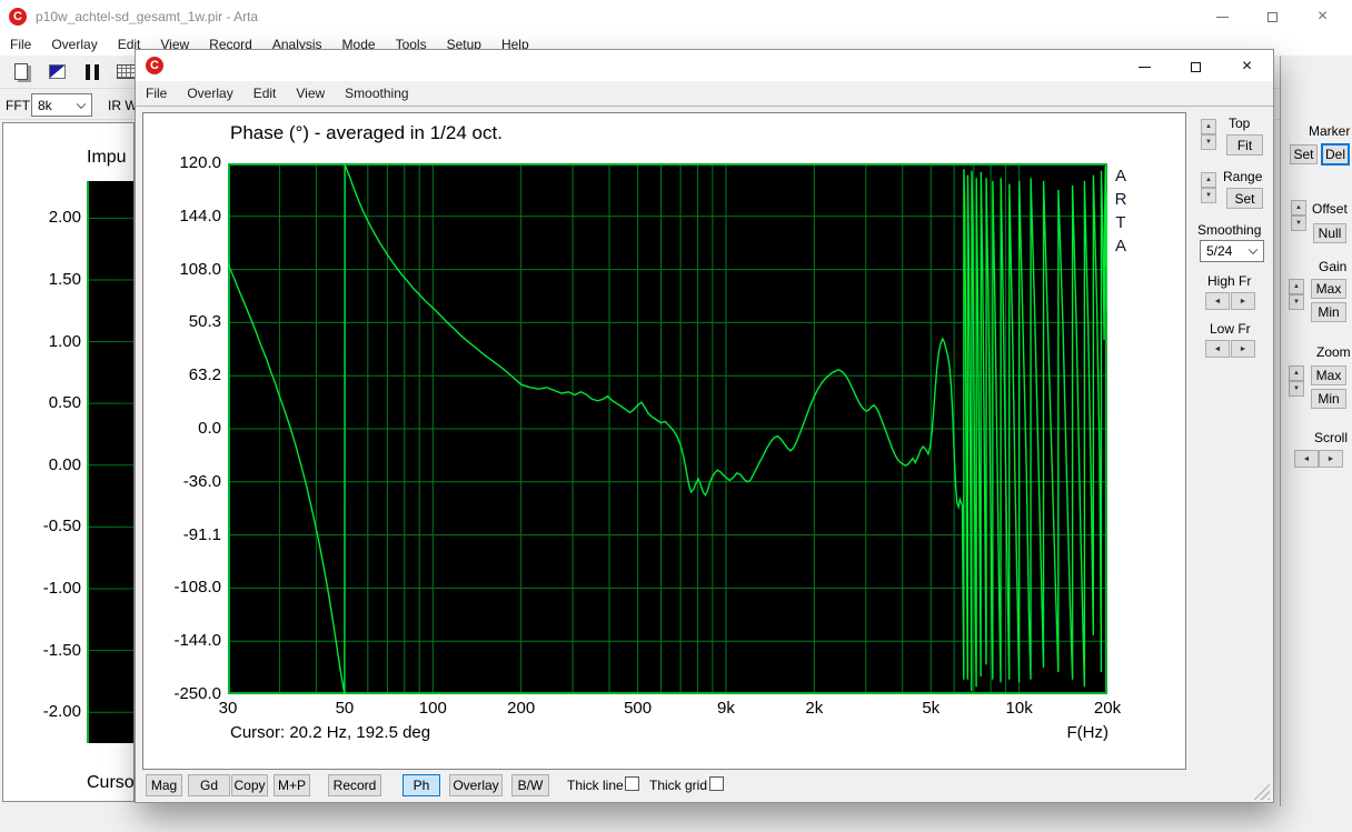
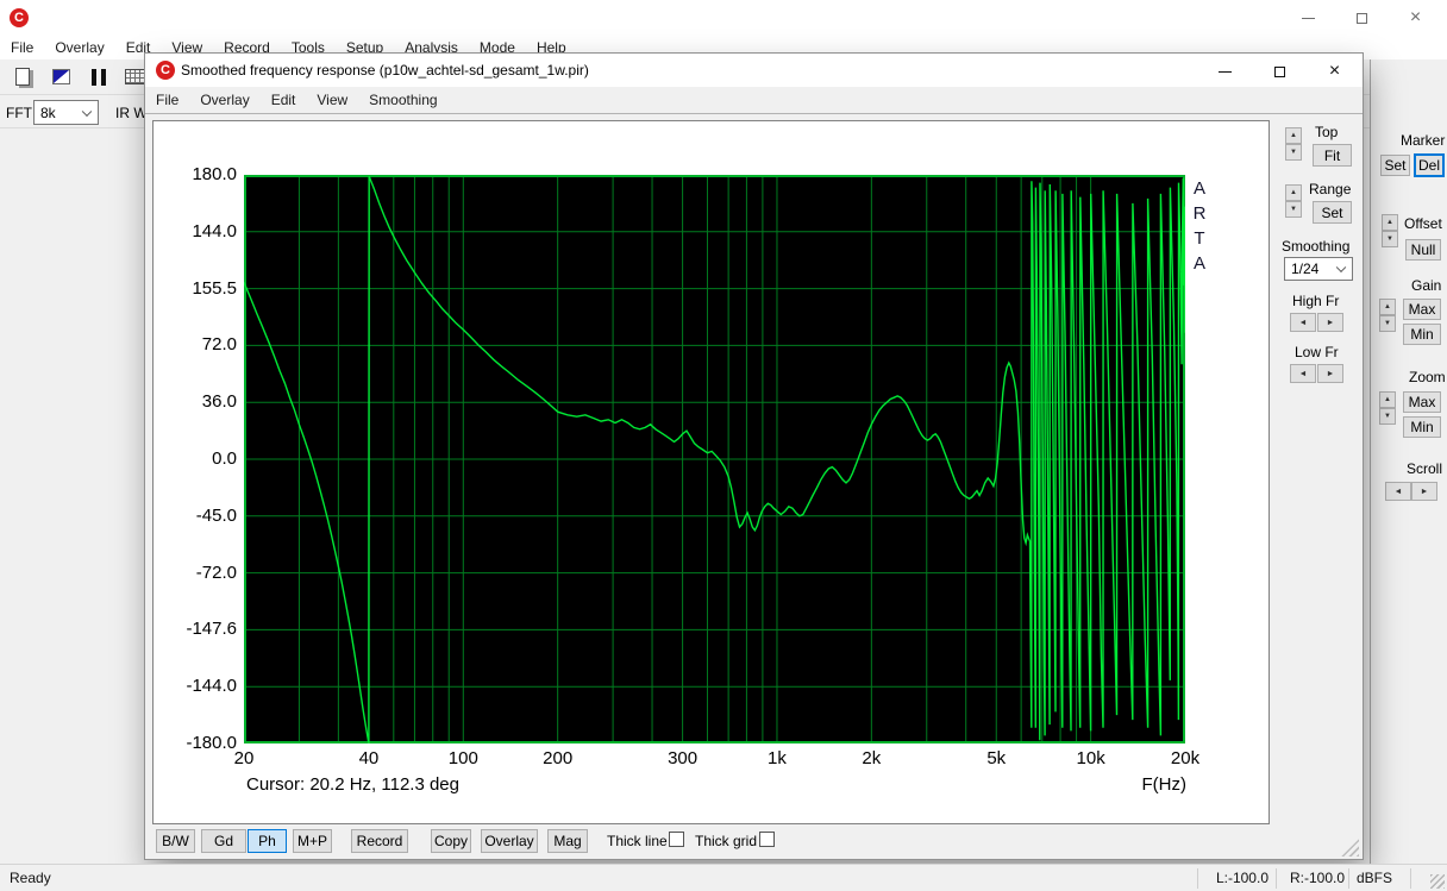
  C
- p10w_achtel-sd_gesamt_1w.pir - Arta
  ×
  File
  Overlay
  Edit
  View
  Record
- Analysis
+ Tools
- Mode
+ Setup
- Tools
+ Analysis
- Setup
+ Mode
  Help
  FFT
  8k
  IR W
- Impu
- 2.00
- 1.50
- 1.00
- 0.50
- 0.00
- -0.50
- -1.00
- -1.50
- -2.00
- Curso
  Marker
  Set
  Del
  Offset
  Null
  Gain
  Max
  Min
  Zoom
  Max
  Min
  Scroll
  C
+ Smoothed frequency response (p10w_achtel-sd_gesamt_1w.pir)
  ×
  File
  Overlay
  Edit
  View
  Smoothing
- Phase (°) - averaged in 1/24 oct.
- 120.0
+ 180.0
  144.0
- 108.0
+ 155.5
- 50.3
+ 72.0
- 63.2
+ 36.0
  0.0
- -36.0
+ -45.0
- -91.1
+ -72.0
- -108.0
+ -147.6
  -144.0
- -250.0
+ -180.0
- 30
+ 20
- 50
+ 40
  100
  200
- 500
+ 300
- 9k
+ 1k
  2k
  5k
  10k
  20k
- Cursor: 20.2 Hz, 192.5 deg
+ Cursor: 20.2 Hz, 112.3 deg
  F(Hz)
  A
  R
  T
  A
  Top
  Fit
  Range
  Set
  Smoothing
- 5/24
+ 1/24
  High Fr
  Low Fr
- Mag
+ B/W
  Gd
- Copy
+ Ph
  M+P
  Record
- Ph
+ Copy
  Overlay
- B/W
+ Mag
  Thick line
  Thick grid
+ Ready
+ L:-100.0
+ R:-100.0
+ dBFS
